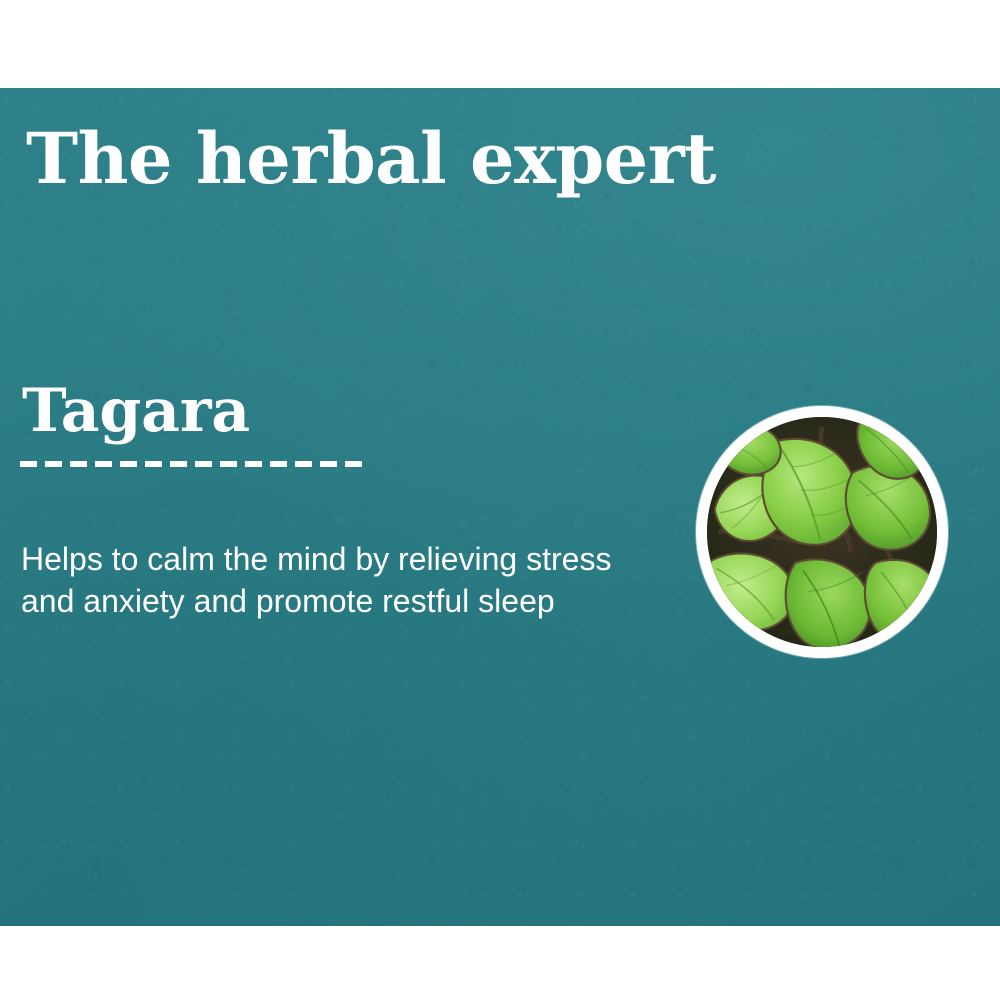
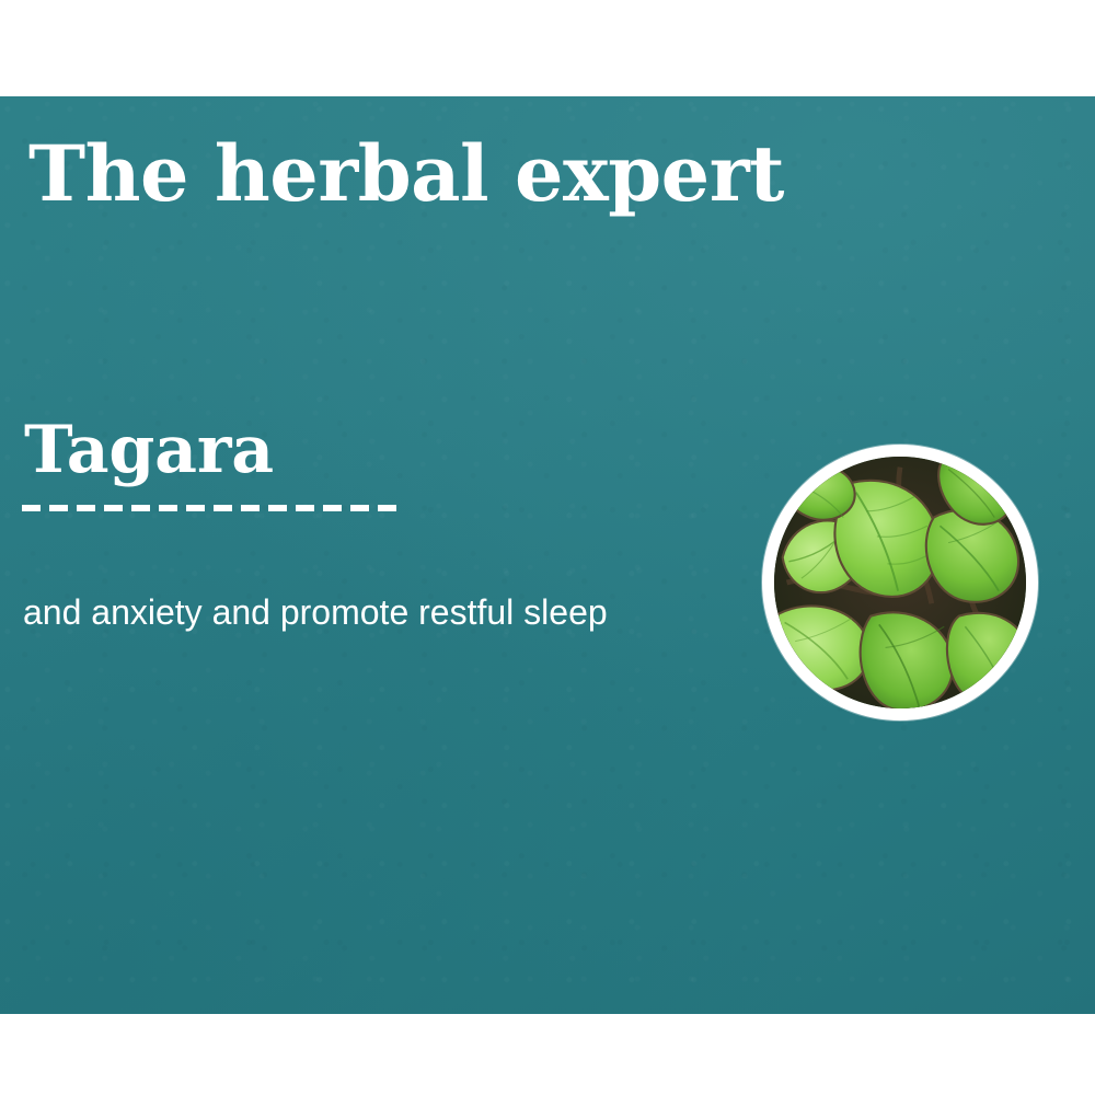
  The herbal expert
  Tagara
- Helps to calm the mind by relieving stress
  and anxiety and promote restful sleep
